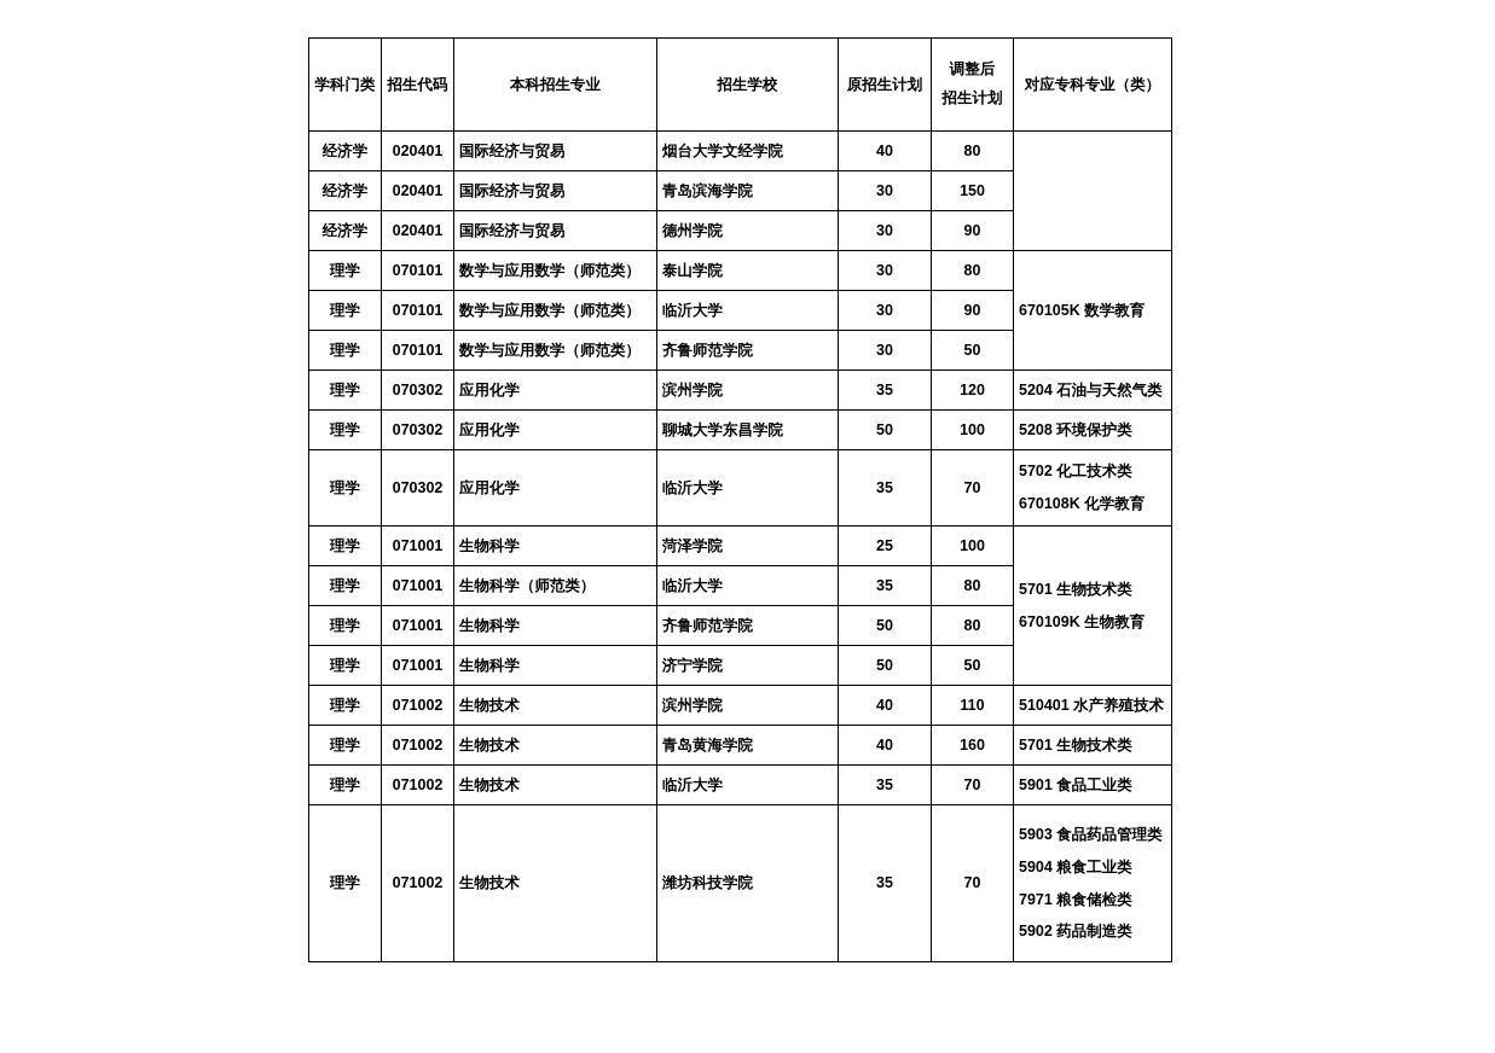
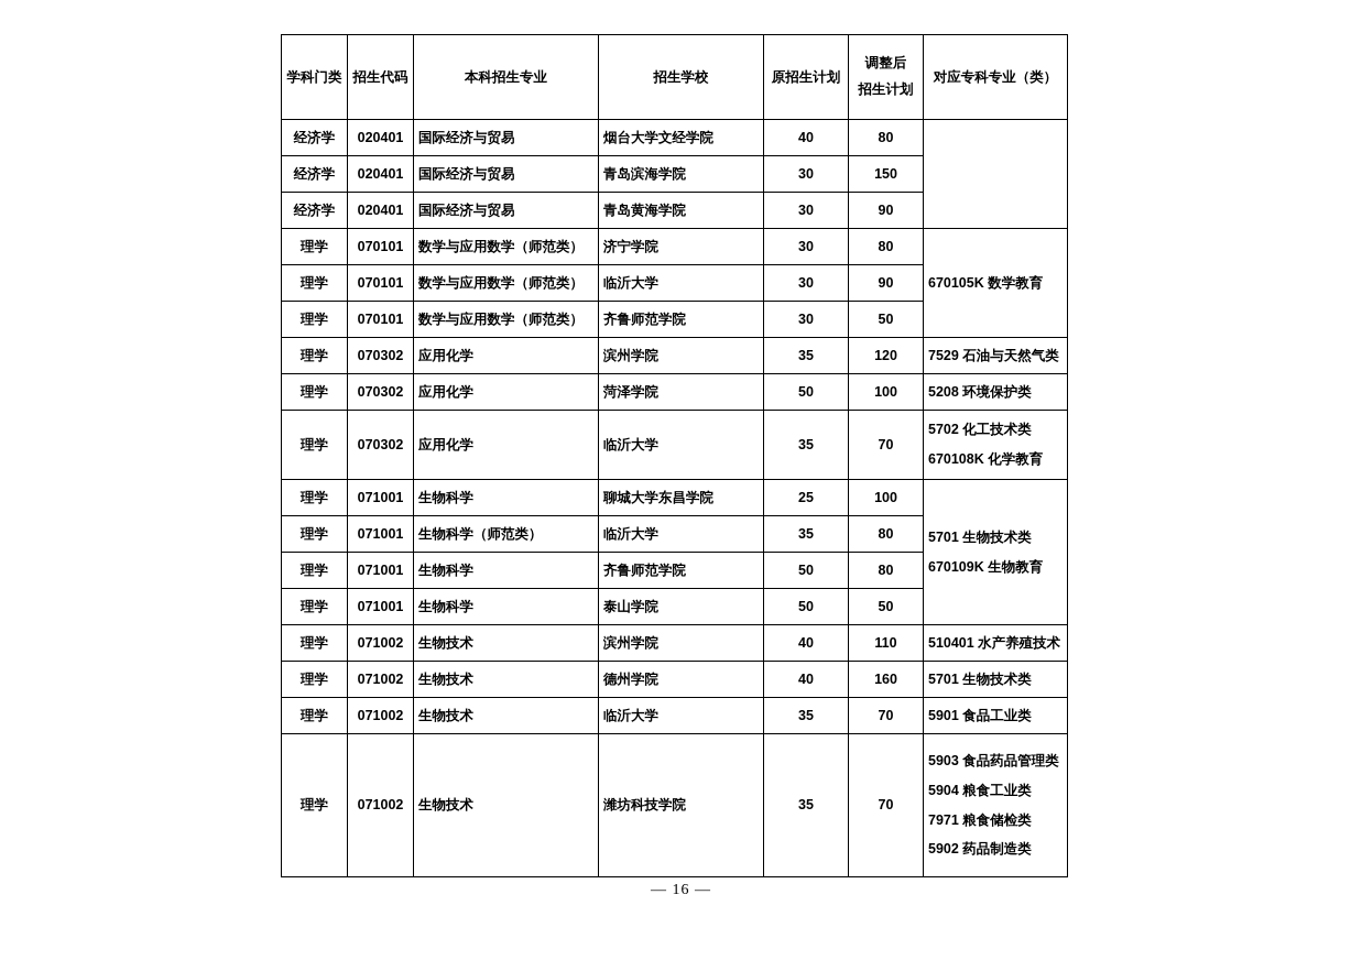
  学科门类	招生代码	本科招生专业	招生学校	原招生计划	调整后 招生计划	对应专科专业（类）
  经济学	020401	国际经济与贸易	烟台大学文经学院	40	80
  经济学	020401	国际经济与贸易	青岛滨海学院	30	150
- 经济学	020401	国际经济与贸易	德州学院	30	90
+ 经济学	020401	国际经济与贸易	青岛黄海学院	30	90
- 理学	070101	数学与应用数学（师范类）	泰山学院	30	80	670105K 数学教育
+ 理学	070101	数学与应用数学（师范类）	济宁学院	30	80	670105K 数学教育
  理学	070101	数学与应用数学（师范类）	临沂大学	30	90
  理学	070101	数学与应用数学（师范类）	齐鲁师范学院	30	50
- 理学	070302	应用化学	滨州学院	35	120	5204 石油与天然气类
+ 理学	070302	应用化学	滨州学院	35	120	7529 石油与天然气类
- 理学	070302	应用化学	聊城大学东昌学院	50	100	5208 环境保护类
+ 理学	070302	应用化学	菏泽学院	50	100	5208 环境保护类
  理学	070302	应用化学	临沂大学	35	70	5702 化工技术类 670108K 化学教育
- 理学	071001	生物科学	菏泽学院	25	100	5701 生物技术类 670109K 生物教育
+ 理学	071001	生物科学	聊城大学东昌学院	25	100	5701 生物技术类 670109K 生物教育
  理学	071001	生物科学（师范类）	临沂大学	35	80
  理学	071001	生物科学	齐鲁师范学院	50	80
- 理学	071001	生物科学	济宁学院	50	50
+ 理学	071001	生物科学	泰山学院	50	50
  理学	071002	生物技术	滨州学院	40	110	510401 水产养殖技术
- 理学	071002	生物技术	青岛黄海学院	40	160	5701 生物技术类
+ 理学	071002	生物技术	德州学院	40	160	5701 生物技术类
  理学	071002	生物技术	临沂大学	35	70	5901 食品工业类
  理学	071002	生物技术	潍坊科技学院	35	70	5903 食品药品管理类 5904 粮食工业类 7971 粮食储检类 5902 药品制造类
+ — 16 —
